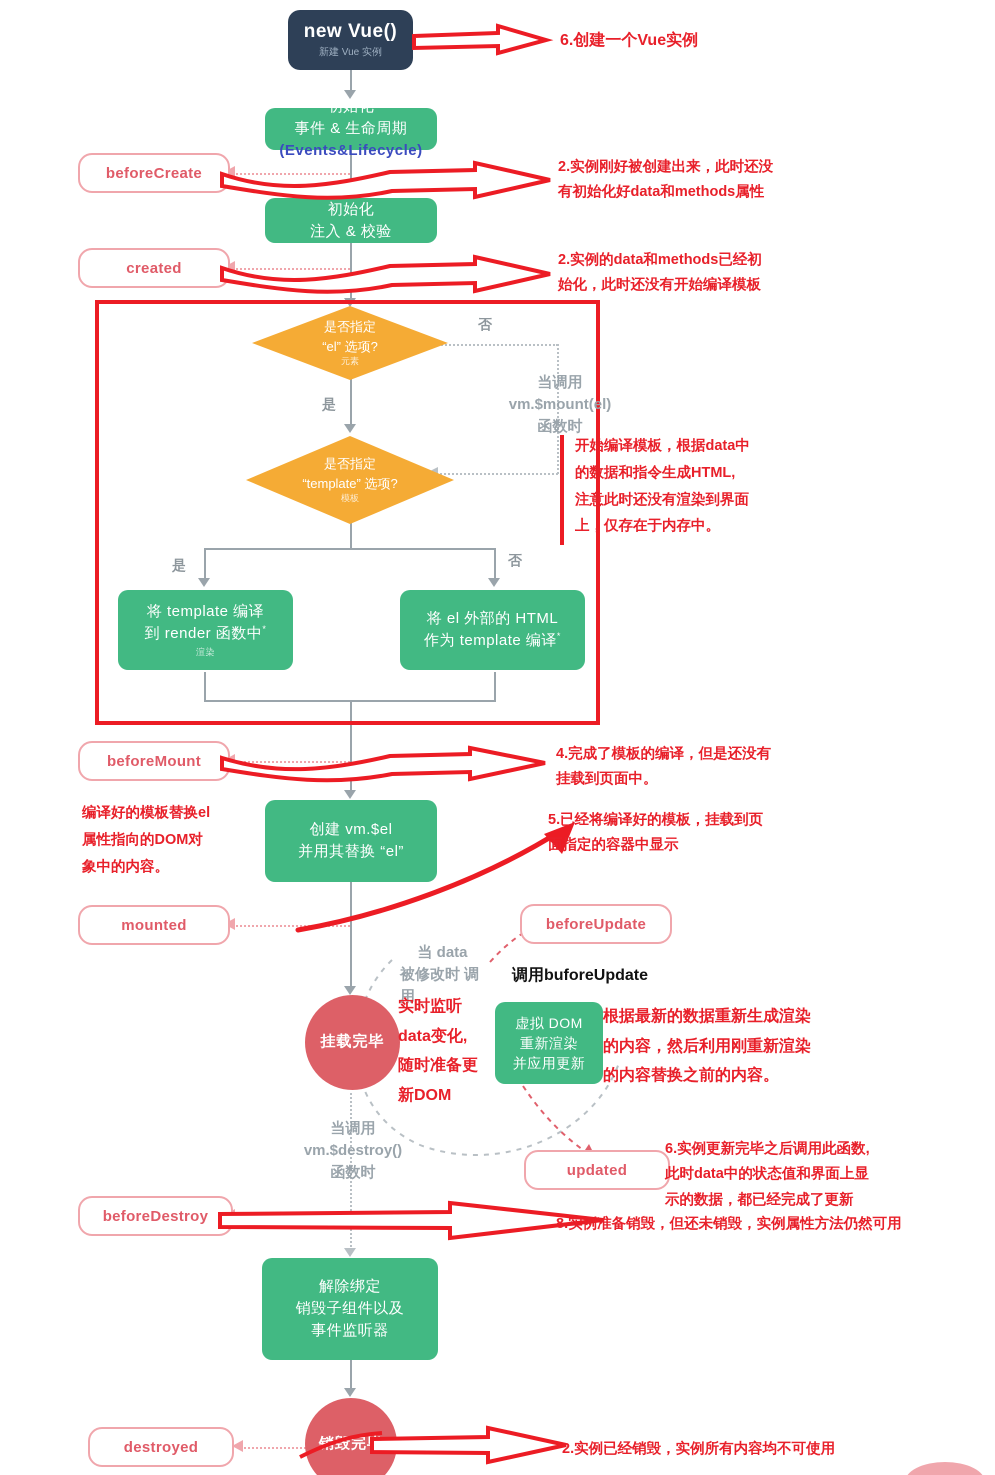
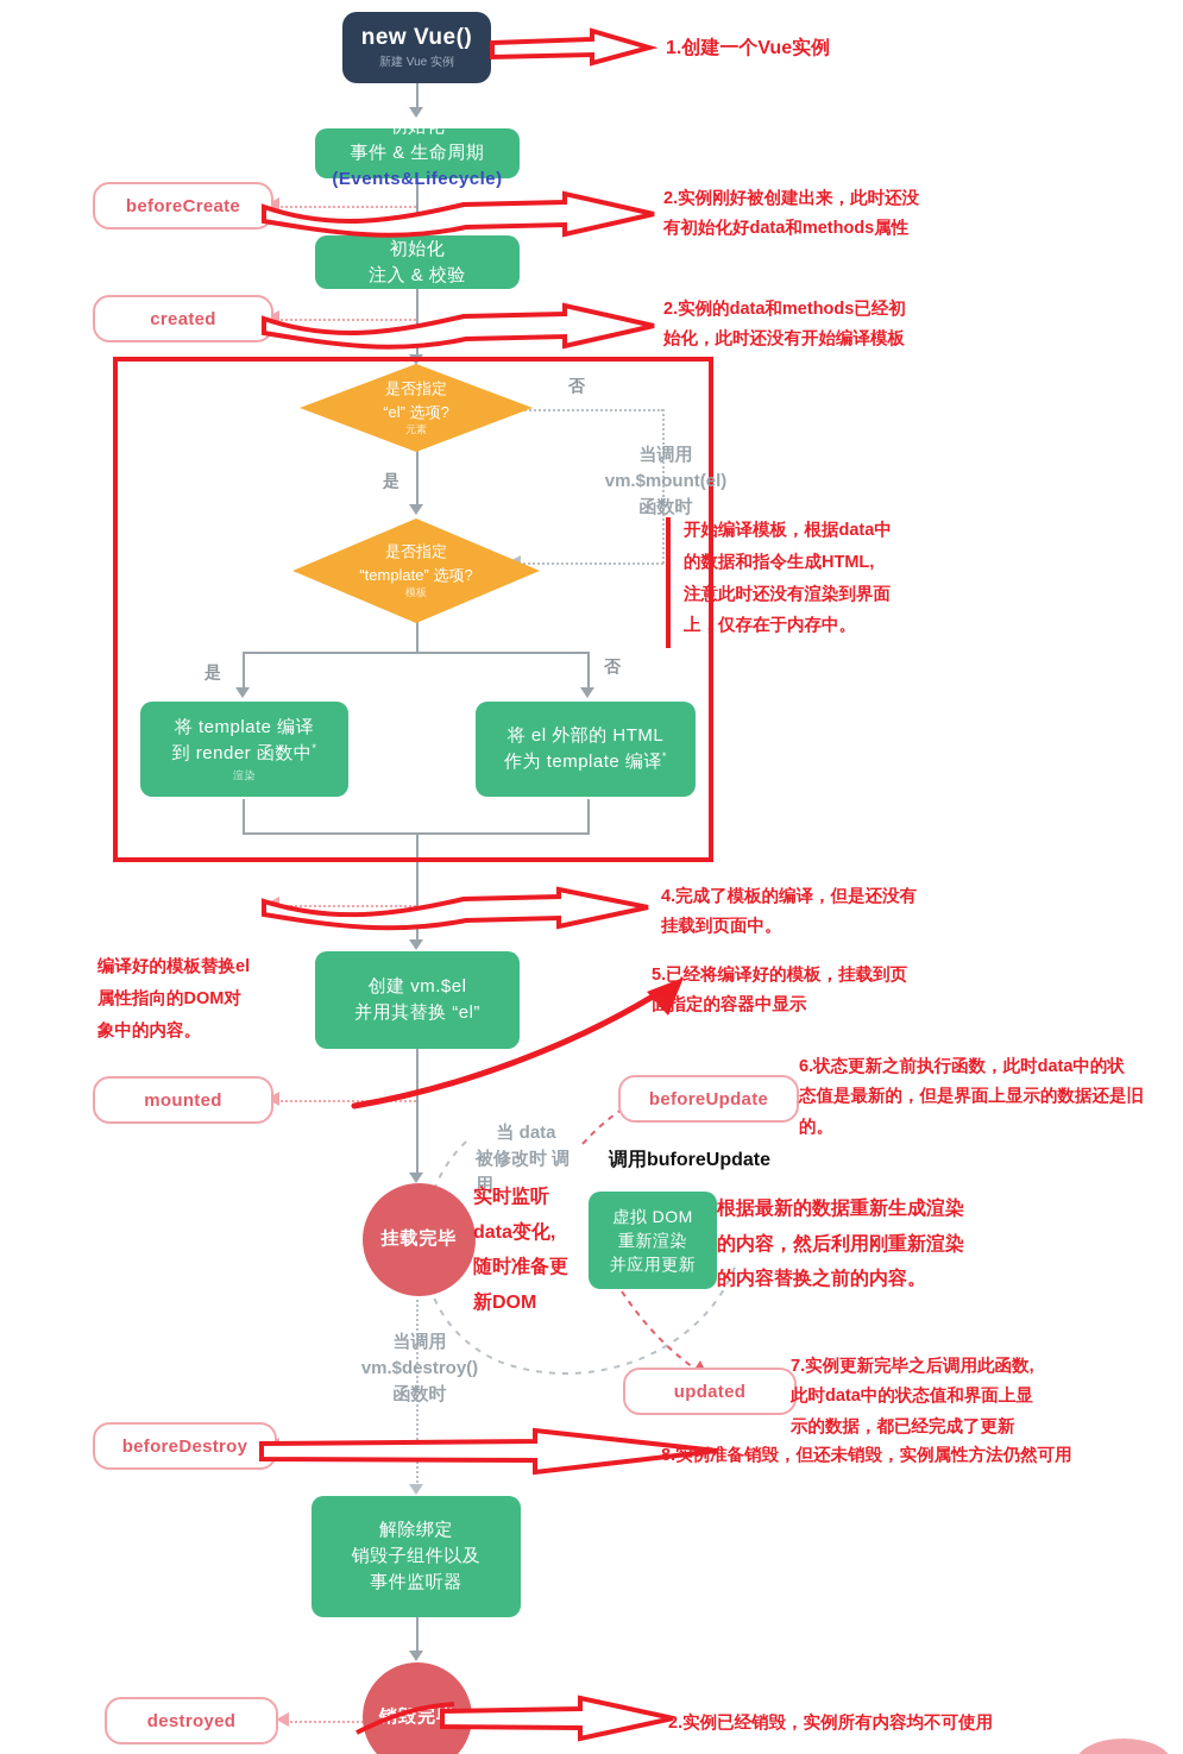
  new Vue()
  新建 Vue 实例
  初始化
  事件 & 生命周期(Events&Lifecycle)
  初始化
  注入 & 校验
  是否指定
  “el” 选项?
  元素
  是否指定
  “template” 选项?
  模板
  将 template 编译
  到 render 函数中*
  渲染
  将 el 外部的 HTML
  作为 template 编译*
  创建 vm.$el
  并用其替换 “el”
  虚拟 DOM
  重新渲染
  并应用更新
  解除绑定
  销毁子组件以及
  事件监听器
  挂载完毕
  beforeCreate
  created
- beforeMount
  mounted
  beforeUpdate
  updated
  beforeDestroy
  destroyed
  否
  是
  是
  否
  当调用
  vm.$mount(el)
  函数时
  当 data
  被修改时 调用
  调用buforeUpdate
  当调用
  vm.$destroy()
  函数时
- 6.创建一个Vue实例
+ 1.创建一个Vue实例
  2.实例刚好被创建出来，此时还没
  有初始化好data和methods属性
  2.实例的data和methods已经初
  始化，此时还没有开始编译模板
  开始编译模板，根据data中
  的数据和指令生成HTML,
  注意此时还没有渲染到界面
  上，仅存在于内存中。
  4.完成了模板的编译，但是还没有
  挂载到页面中。
  编译好的模板替换el
  属性指向的DOM对
  象中的内容。
  5.已经将编译好的模板，挂载到页
  面指定的容器中显示
+ 6.状态更新之前执行函数，此时data中的状
+ 态值是最新的，但是界面上显示的数据还是旧
+ 的。
  实时监听
  data变化,
  随时准备更
  新DOM
  根据最新的数据重新生成渲染
  的内容，然后利用刚重新渲染
  的内容替换之前的内容。
- 6.实例更新完毕之后调用此函数,
+ 7.实例更新完毕之后调用此函数,
  此时data中的状态值和界面上显
  示的数据，都已经完成了更新
  8.实例准备销毁，但还未销毁，实例属性方法仍然可用
  2.实例已经销毁，实例所有内容均不可使用
